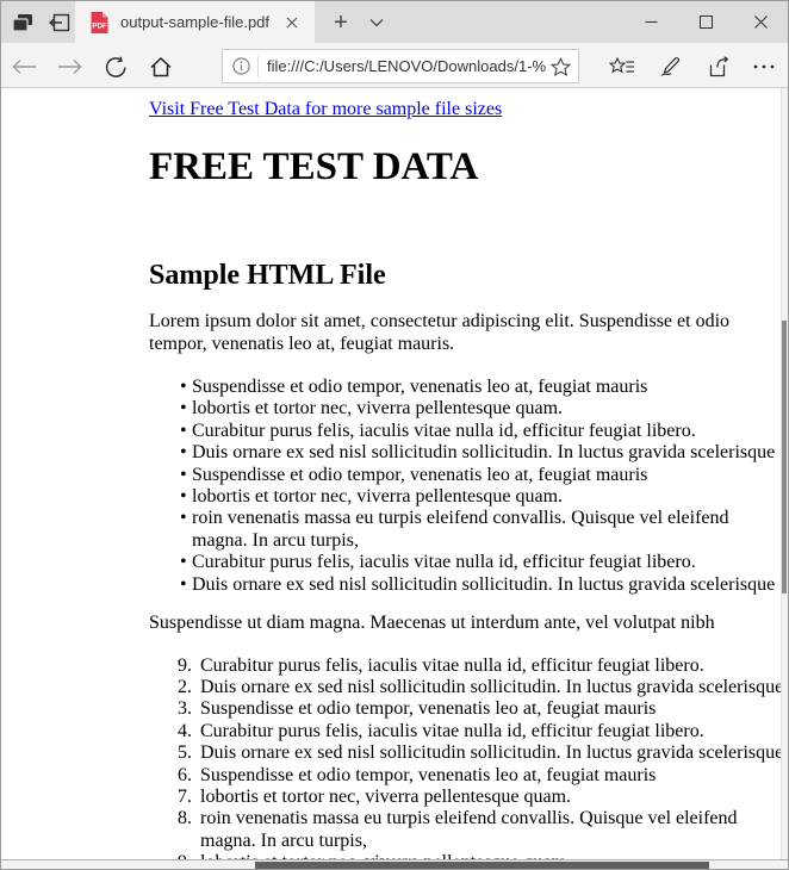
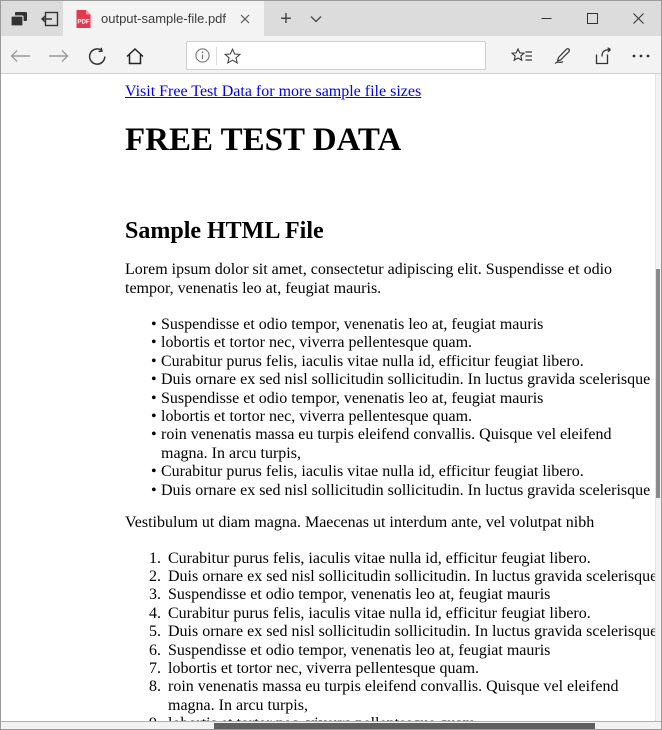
  output-sample-file.pdf
  +
- file:///C:/Users/LENOVO/Downloads/1-%
  Visit Free Test Data for more sample file sizes
  FREE TEST DATA
  Sample HTML File
  Lorem ipsum dolor sit amet, consectetur adipiscing elit. Suspendisse et odio
  tempor, venenatis leo at, feugiat mauris.
  •
  Suspendisse et odio tempor, venenatis leo at, feugiat mauris
  •
  lobortis et tortor nec, viverra pellentesque quam.
  •
  Curabitur purus felis, iaculis vitae nulla id, efficitur feugiat libero.
  •
  Duis ornare ex sed nisl sollicitudin sollicitudin. In luctus gravida scelerisque
  •
  Suspendisse et odio tempor, venenatis leo at, feugiat mauris
  •
  lobortis et tortor nec, viverra pellentesque quam.
  •
  roin venenatis massa eu turpis eleifend convallis. Quisque vel eleifend
  magna. In arcu turpis,
  •
  Curabitur purus felis, iaculis vitae nulla id, efficitur feugiat libero.
  •
  Duis ornare ex sed nisl sollicitudin sollicitudin. In luctus gravida scelerisque
- Suspendisse ut diam magna. Maecenas ut interdum ante, vel volutpat nibh
+ Vestibulum ut diam magna. Maecenas ut interdum ante, vel volutpat nibh
- 9.
+ 1.
  Curabitur purus felis, iaculis vitae nulla id, efficitur feugiat libero.
  2.
  Duis ornare ex sed nisl sollicitudin sollicitudin. In luctus gravida scelerisque
  3.
  Suspendisse et odio tempor, venenatis leo at, feugiat mauris
  4.
  Curabitur purus felis, iaculis vitae nulla id, efficitur feugiat libero.
  5.
  Duis ornare ex sed nisl sollicitudin sollicitudin. In luctus gravida scelerisque
  6.
  Suspendisse et odio tempor, venenatis leo at, feugiat mauris
  7.
  lobortis et tortor nec, viverra pellentesque quam.
  8.
  roin venenatis massa eu turpis eleifend convallis. Quisque vel eleifend
  magna. In arcu turpis,
